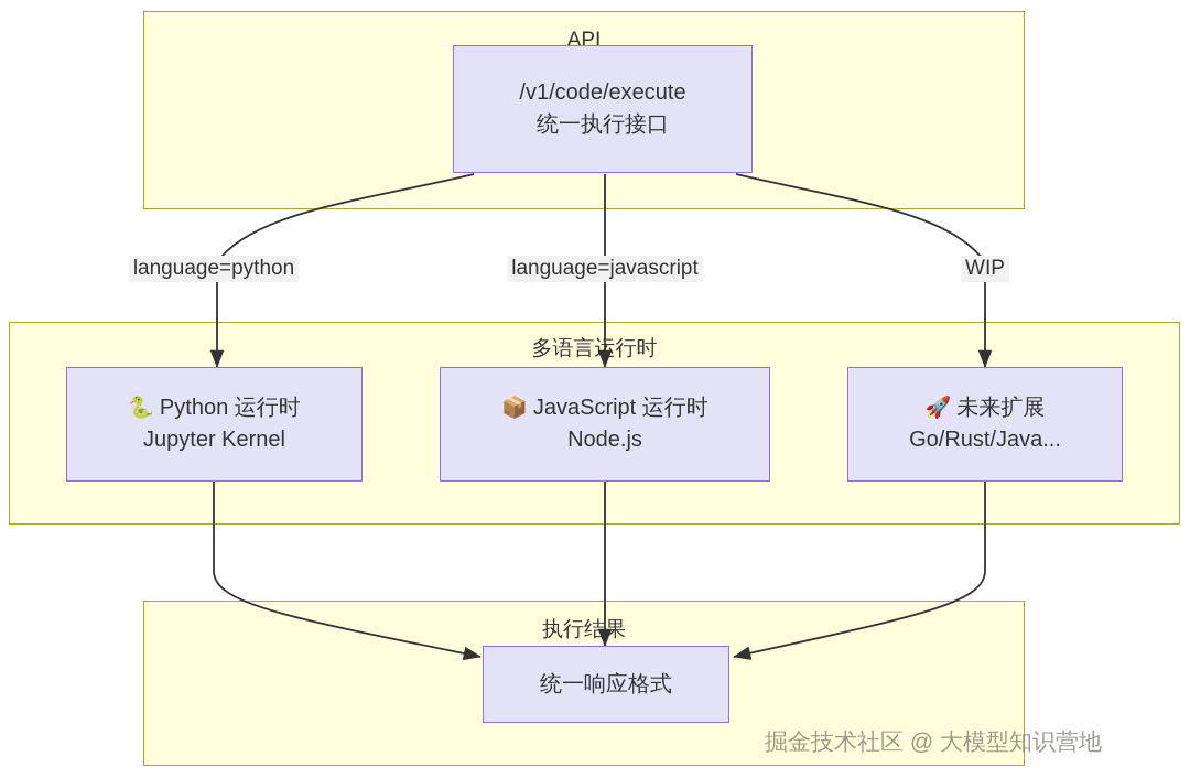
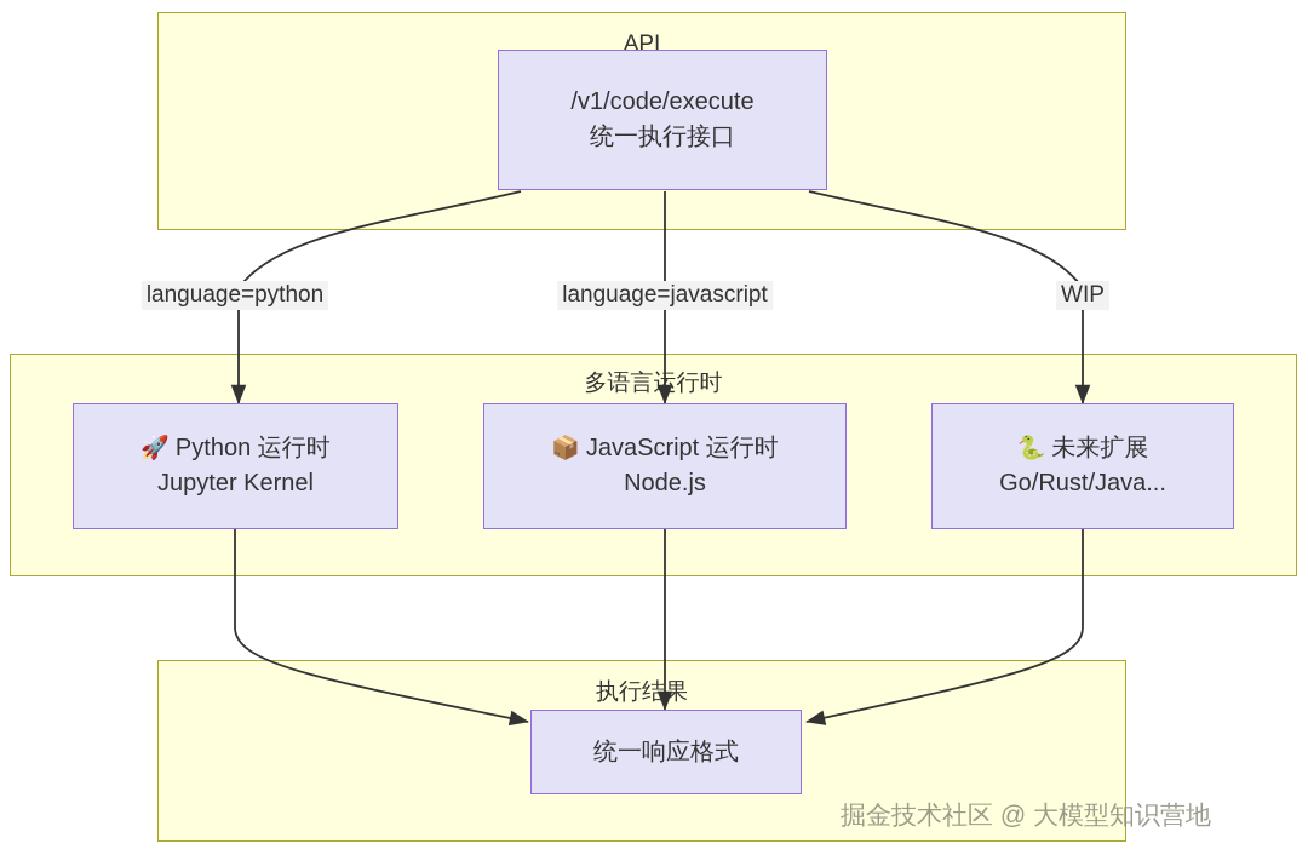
  API
  多语言行时
  执行结果
  /v1/code/execute
  统一执行接口
- 🐍 Python 运行时
+ 🚀 Python 运行时
  Jupyter Kernel
  📦 JavaScript 运行时
  Node.js
- 🚀 未来扩展
+ 🐍 未来扩展
  Go/Rust/Java...
  统一响应格式
  language=python
  language=javascript
  WIP
  掘金技术社区 @ 大模型知识营地
